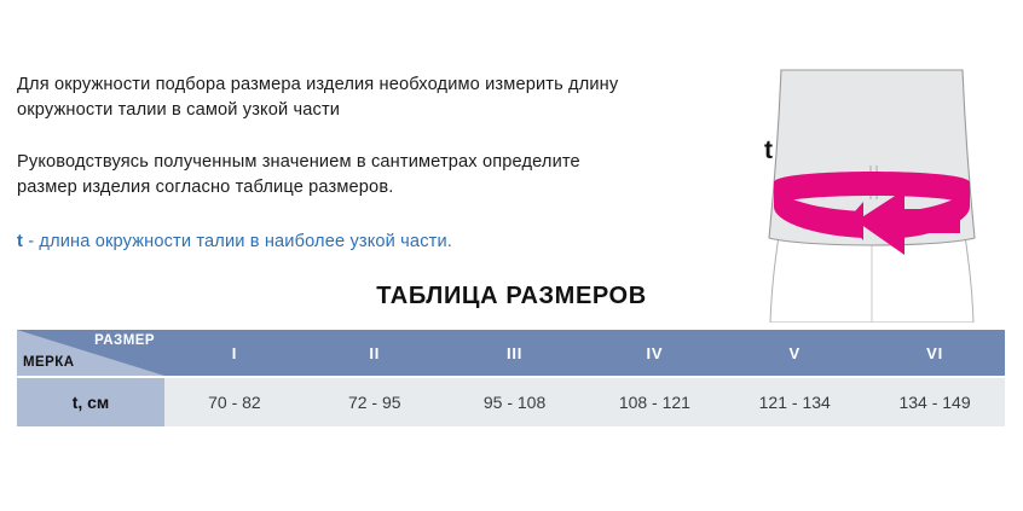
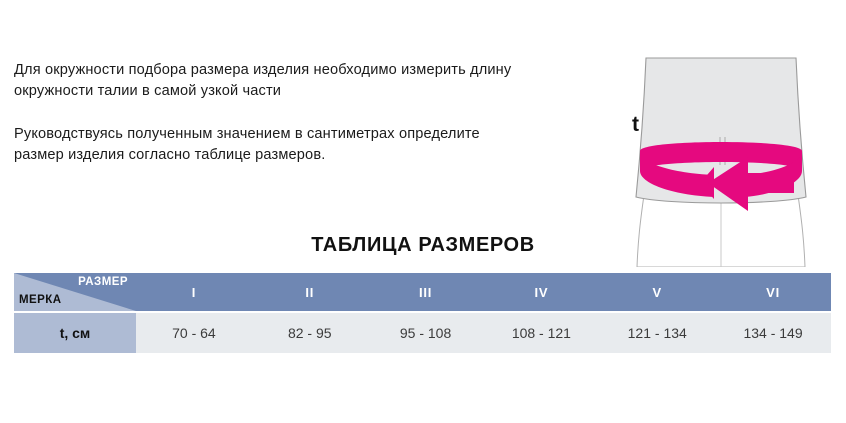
  Для окружности подбора размера изделия необходимо измерить длину окружности талии в самой узкой части
  Руководствуясь полученным значением в сантиметрах определите размер изделия согласно таблице размеров.
- t - длина окружности талии в наиболее узкой части.
  t
  ТАБЛИЦА РАЗМЕРОВ
  РАЗМЕР
  МЕРКА
  I
  II
  III
  IV
  V
  VI
  t, см
- 70 - 82
+ 70 - 64
- 72 - 95
+ 82 - 95
  95 - 108
  108 - 121
  121 - 134
  134 - 149
